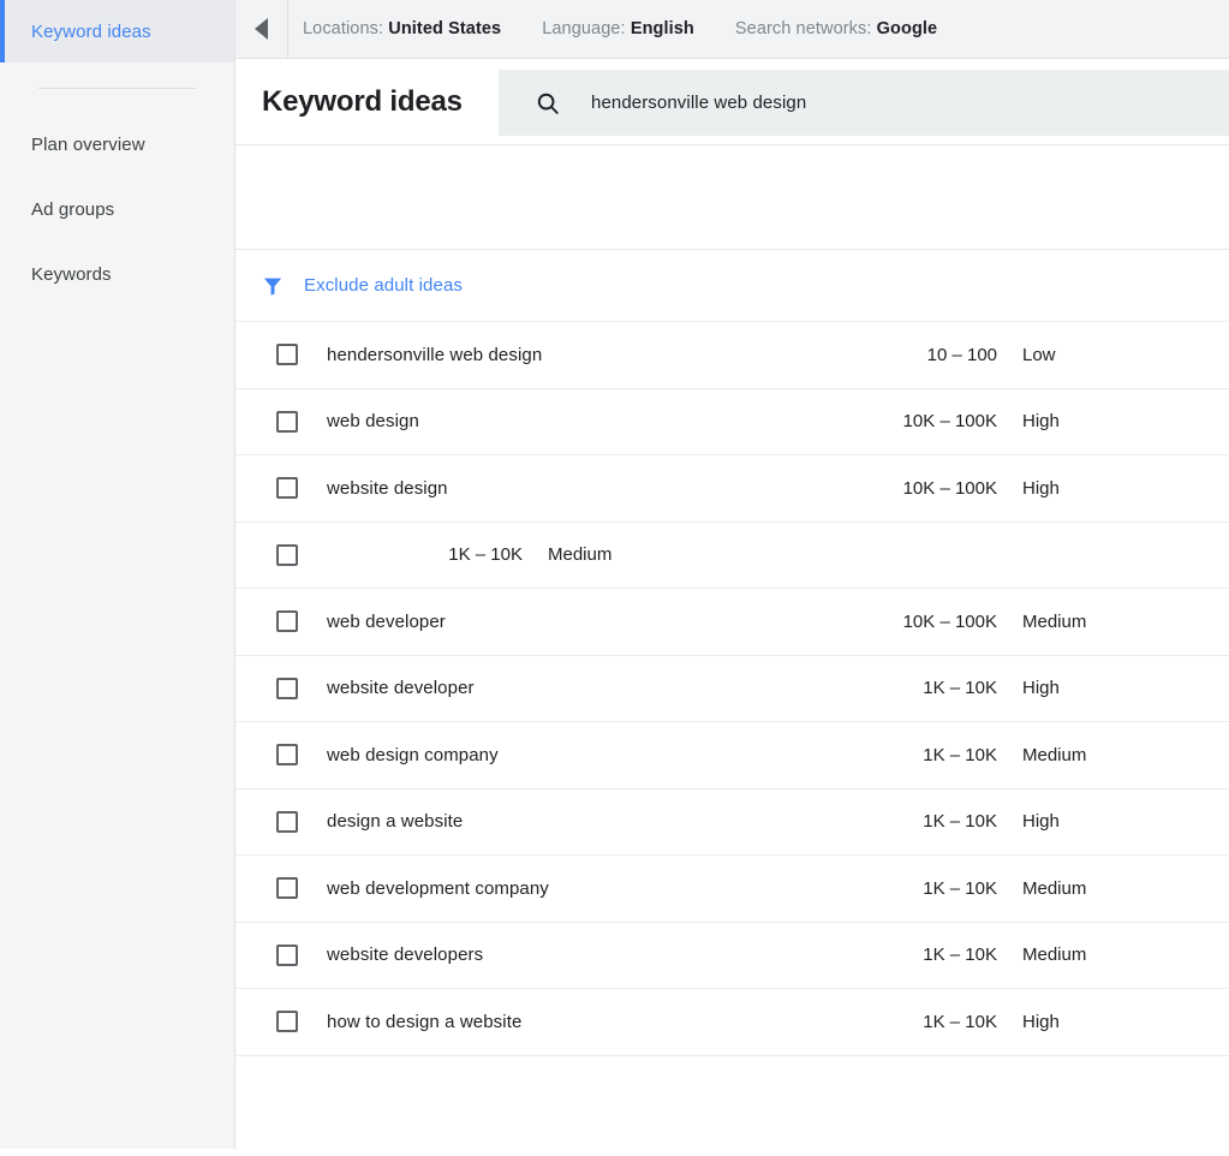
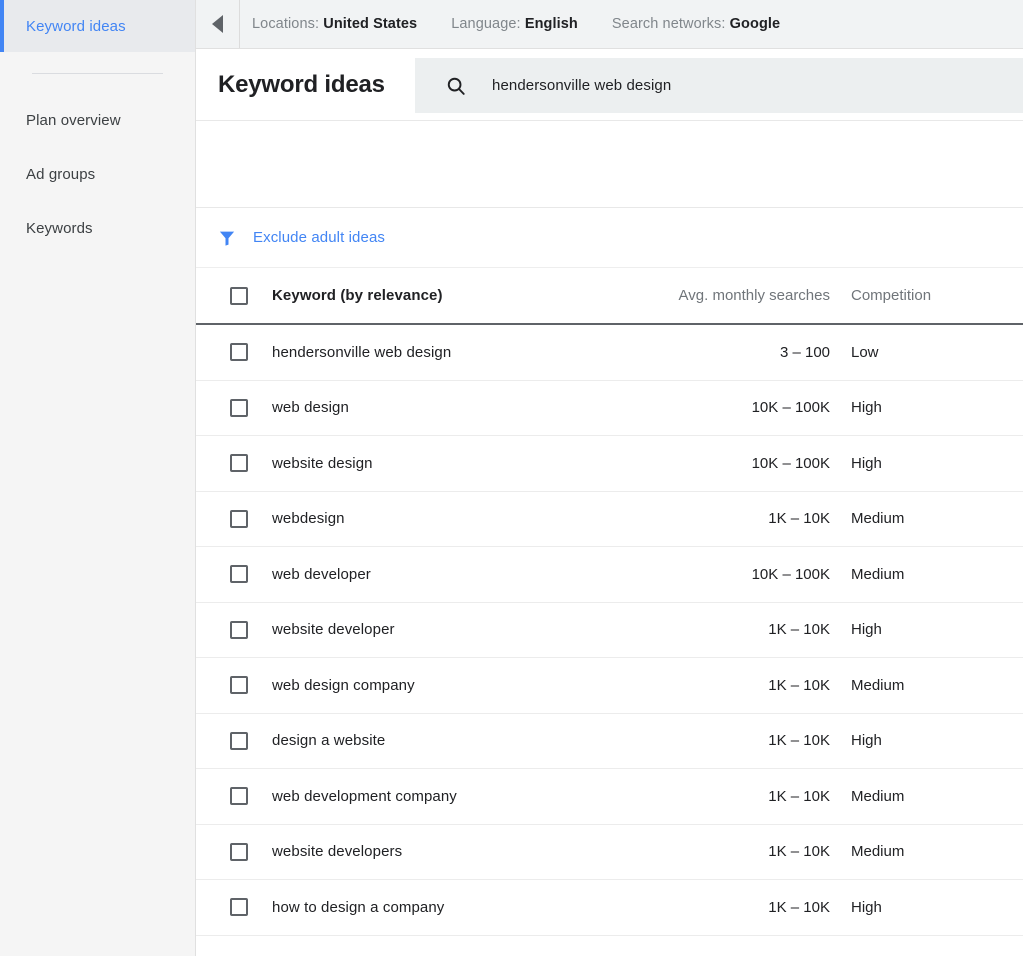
  Keyword ideas
  Plan overview
  Ad groups
  Keywords
  Locations: United States
  Language: English
  Search networks: Google
  Keyword ideas
  hendersonville web design
  Exclude adult ideas
+ Keyword (by relevance)
+ Avg. monthly searches
+ Competition
  hendersonville web design
- 10 – 100
+ 3 – 100
  Low
  web design
  10K – 100K
  High
  website design
  10K – 100K
  High
+ webdesign
  1K – 10K
  Medium
  web developer
  10K – 100K
  Medium
  website developer
  1K – 10K
  High
  web design company
  1K – 10K
  Medium
  design a website
  1K – 10K
  High
  web development company
  1K – 10K
  Medium
  website developers
  1K – 10K
  Medium
- how to design a website
+ how to design a company
  1K – 10K
  High
